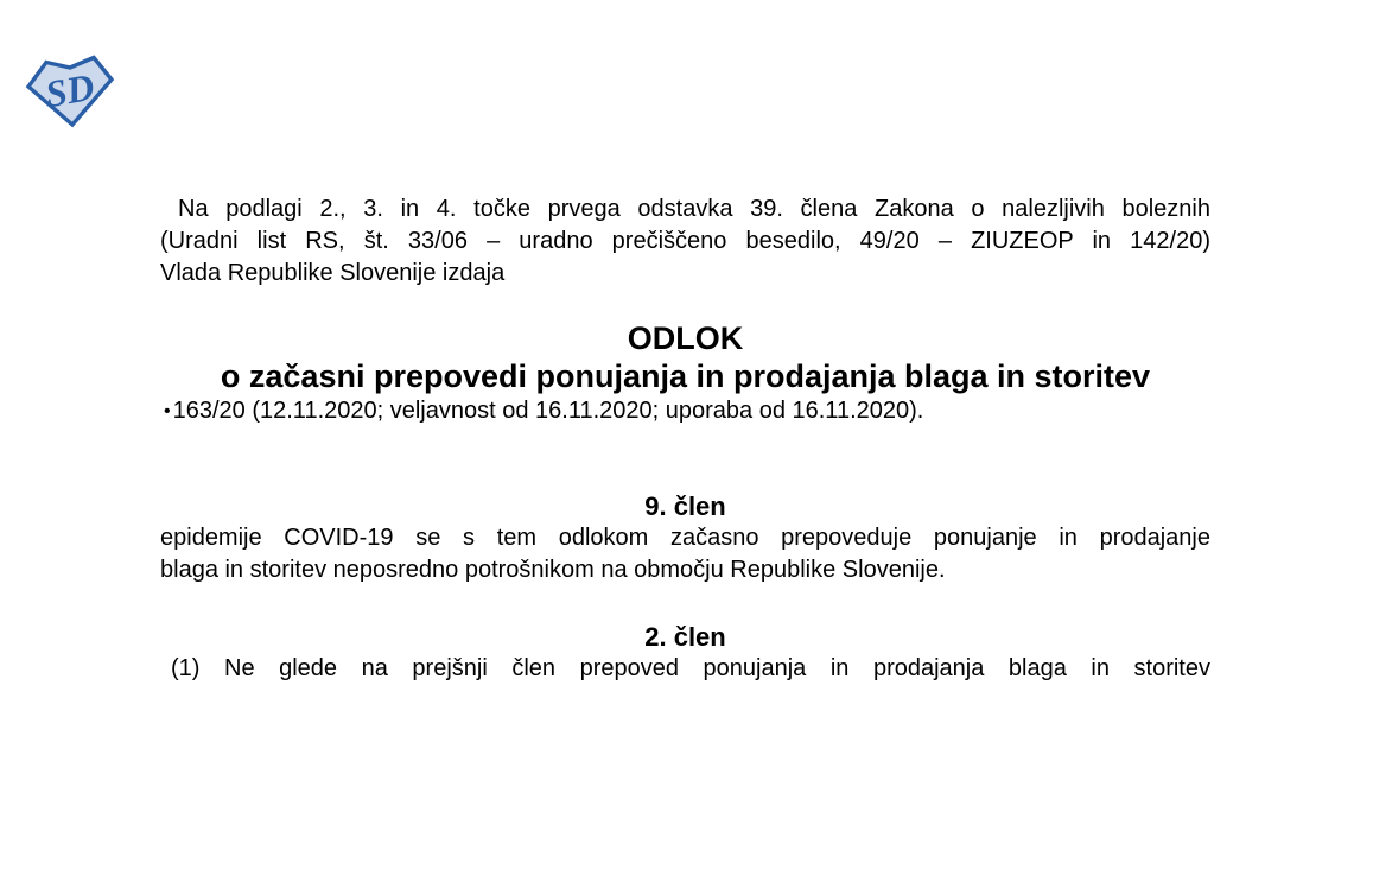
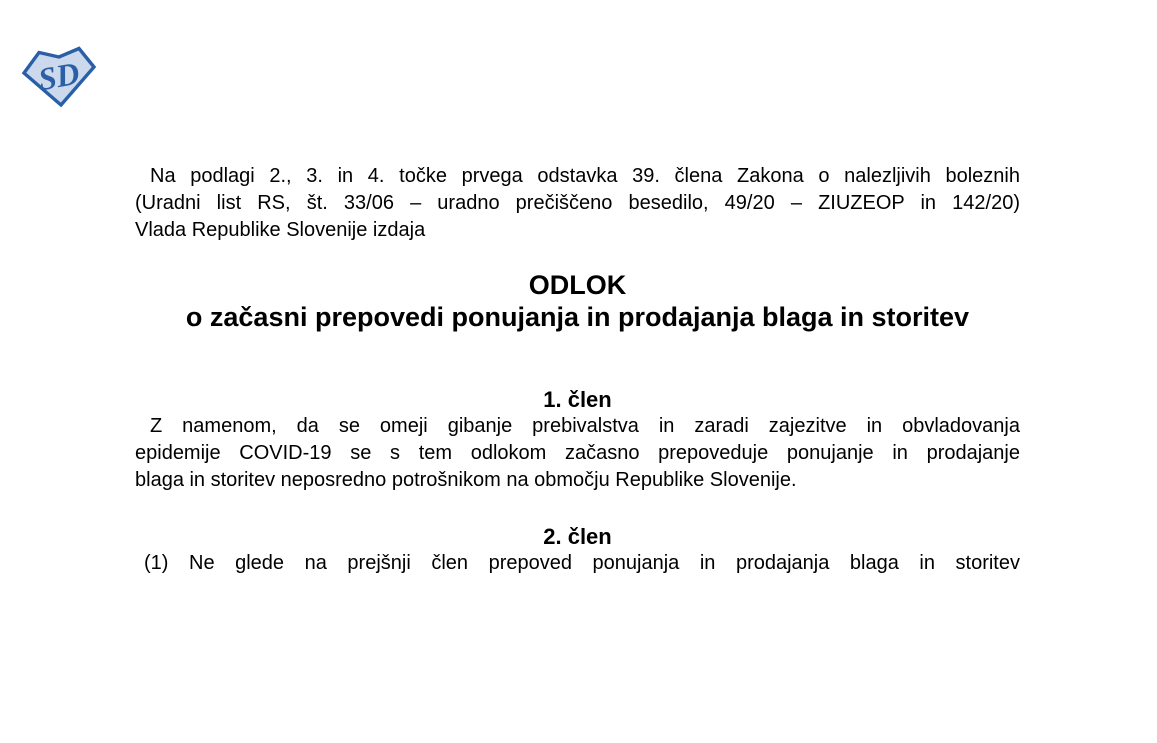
  Na podlagi 2., 3. in 4. točke prvega odstavka 39. člena Zakona o nalezljivih boleznih
  (Uradni list RS, št. 33/06 – uradno prečiščeno besedilo, 49/20 – ZIUZEOP in 142/20)
  Vlada Republike Slovenije izdaja
  ODLOK
  o začasni prepovedi ponujanja in prodajanja blaga in storitev
- •163/20 (12.11.2020; veljavnost od 16.11.2020; uporaba od 16.11.2020).
- 9. člen
+ 1. člen
+ Z namenom, da se omeji gibanje prebivalstva in zaradi zajezitve in obvladovanja
  epidemije COVID-19 se s tem odlokom začasno prepoveduje ponujanje in prodajanje
  blaga in storitev neposredno potrošnikom na območju Republike Slovenije.
  2. člen
  (1) Ne glede na prejšnji člen prepoved ponujanja in prodajanja blaga in storitev
